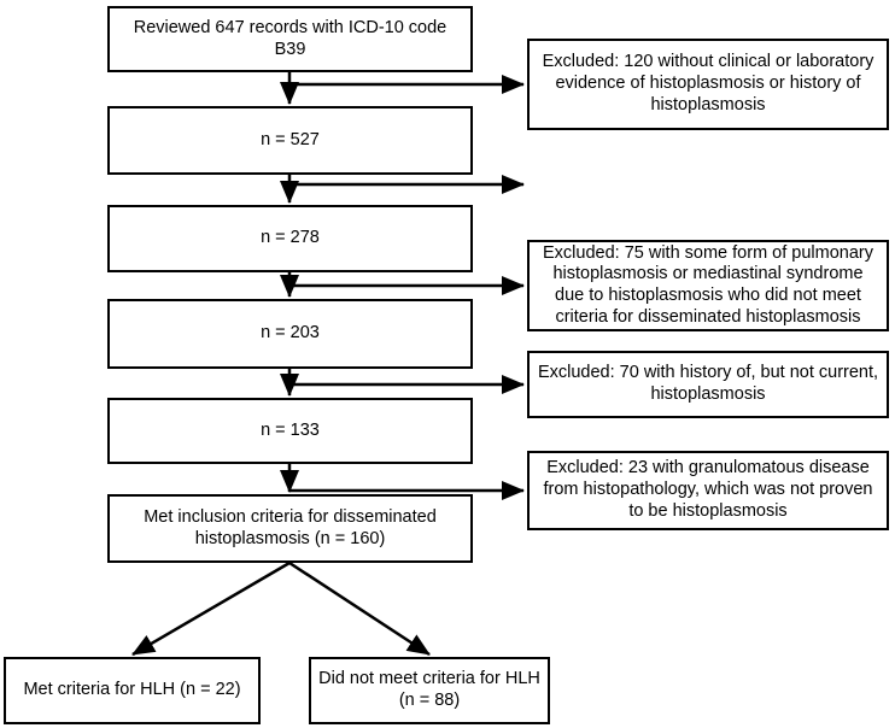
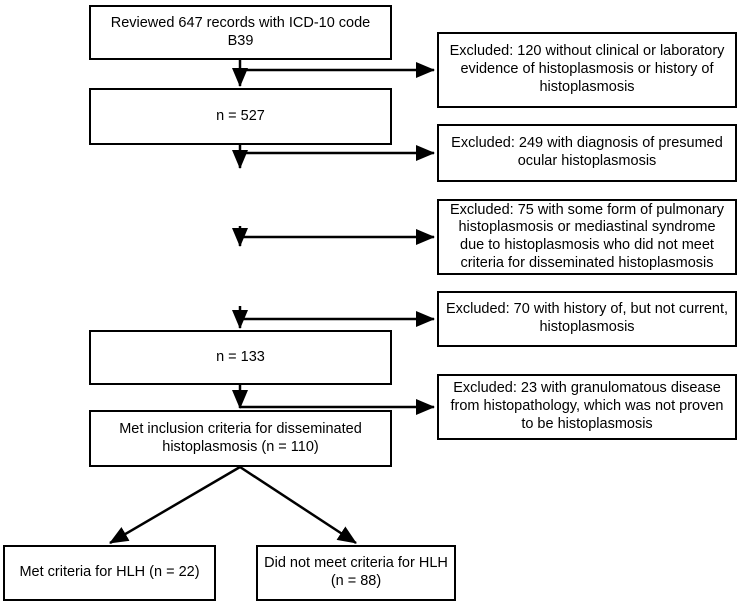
  Reviewed 647 records with ICD-10 code B39
  n = 527
- n = 278
- n = 203
  n = 133
- Met inclusion criteria for disseminated histoplasmosis (n = 160)
+ Met inclusion criteria for disseminated histoplasmosis (n = 110)
  Excluded: 120 without clinical or laboratory evidence of histoplasmosis or history of histoplasmosis
+ Excluded: 249 with diagnosis of presumed ocular histoplasmosis
  Excluded: 75 with some form of pulmonary histoplasmosis or mediastinal syndrome due to histoplasmosis who did not meet criteria for disseminated histoplasmosis
  Excluded: 70 with history of, but not current, histoplasmosis
  Excluded: 23 with granulomatous disease from histopathology, which was not proven to be histoplasmosis
  Met criteria for HLH (n = 22)
  Did not meet criteria for HLH (n = 88)
